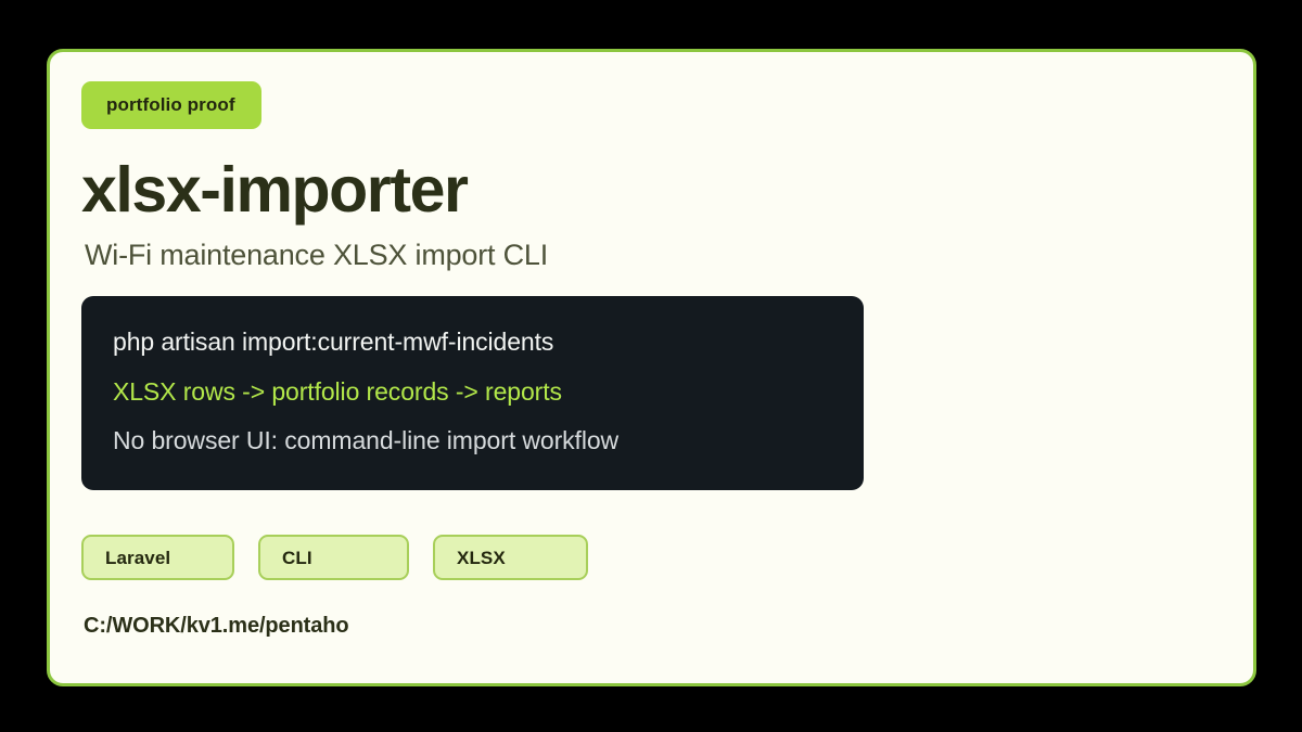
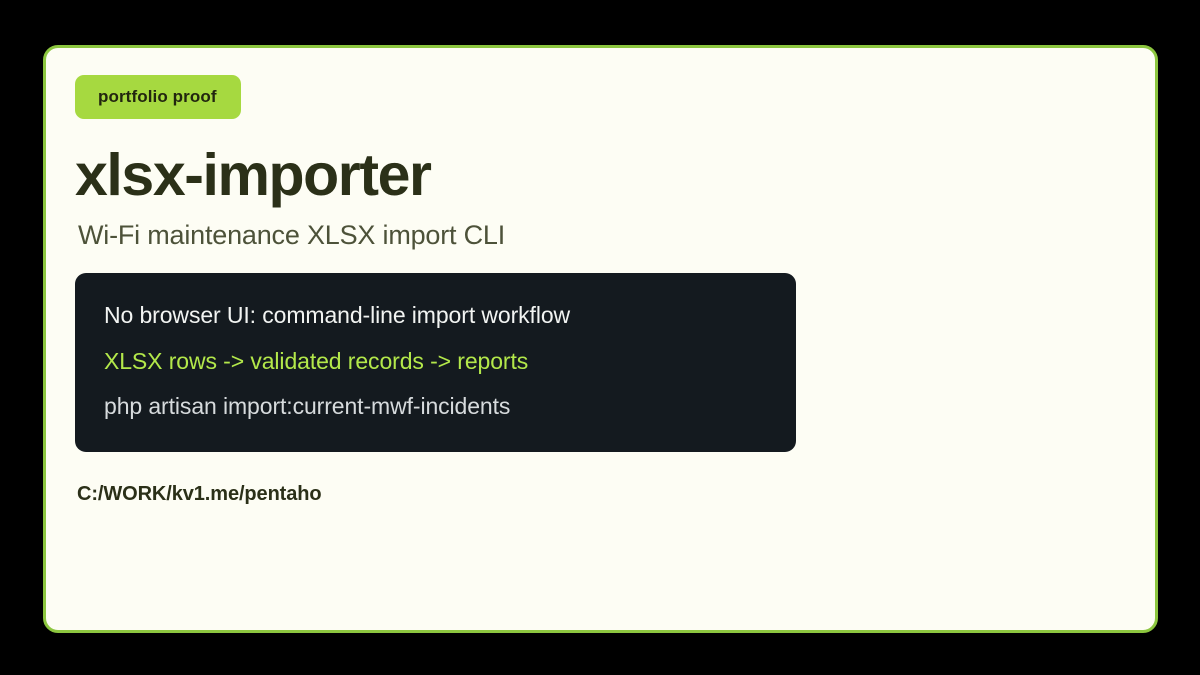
  portfolio proof
  xlsx-importer
  Wi-Fi maintenance XLSX import CLI
- php artisan import:current-mwf-incidents
+ No browser UI: command-line import workflow
- XLSX rows -> portfolio records -> reports
+ XLSX rows -> validated records -> reports
- No browser UI: command-line import workflow
+ php artisan import:current-mwf-incidents
- Laravel
- CLI
- XLSX
  C:/WORK/kv1.me/pentaho
